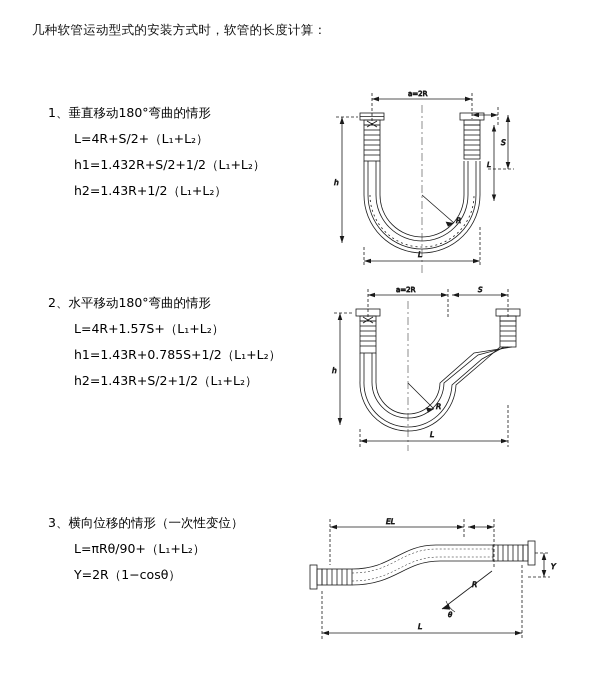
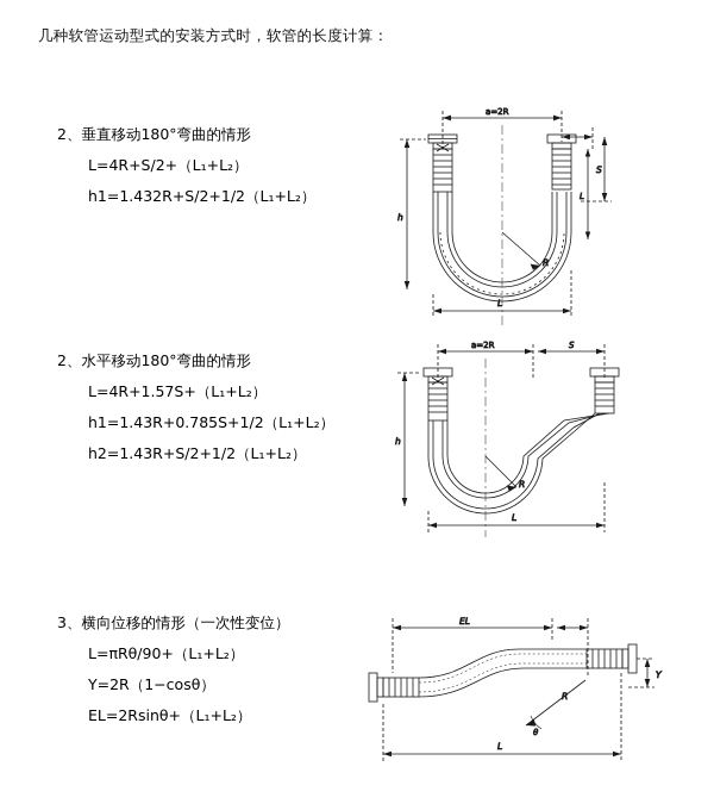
  几种软管运动型式的安装方式时，软管的长度计算：
- 1、垂直移动180°弯曲的情形
+ 2、垂直移动180°弯曲的情形
  L=4R+S/2+（L₁+L₂）
  h1=1.432R+S/2+1/2（L₁+L₂）
- h2=1.43R+1/2（L₁+L₂）
  a=2R
  R
  h
  S
  L
  L
  2、水平移动180°弯曲的情形
  L=4R+1.57S+（L₁+L₂）
  h1=1.43R+0.785S+1/2（L₁+L₂）
  h2=1.43R+S/2+1/2（L₁+L₂）
  a=2R
  S
  R
  h
  L
  3、横向位移的情形（一次性变位）
  L=πRθ/90+（L₁+L₂）
  Y=2R（1−cosθ）
+ EL=2Rsinθ+（L₁+L₂）
  EL
  θ
  R
  Y
  L
